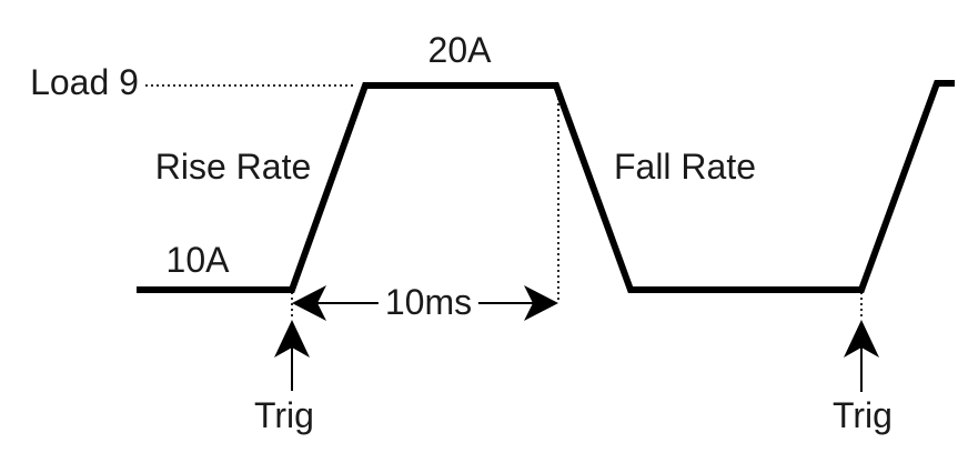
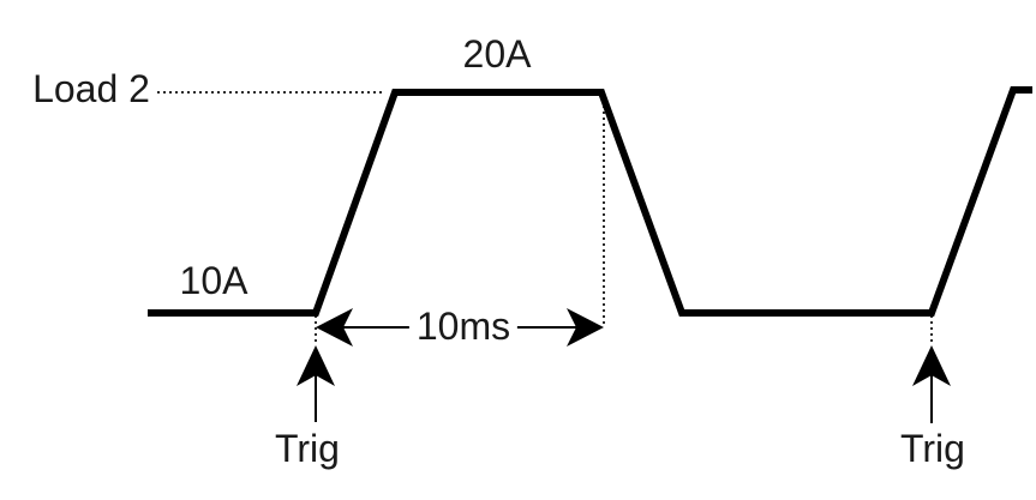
- Load 9
+ Load 2
  20A
  10A
- Rise Rate
- Fall Rate
  10ms
  Trig
  Trig
